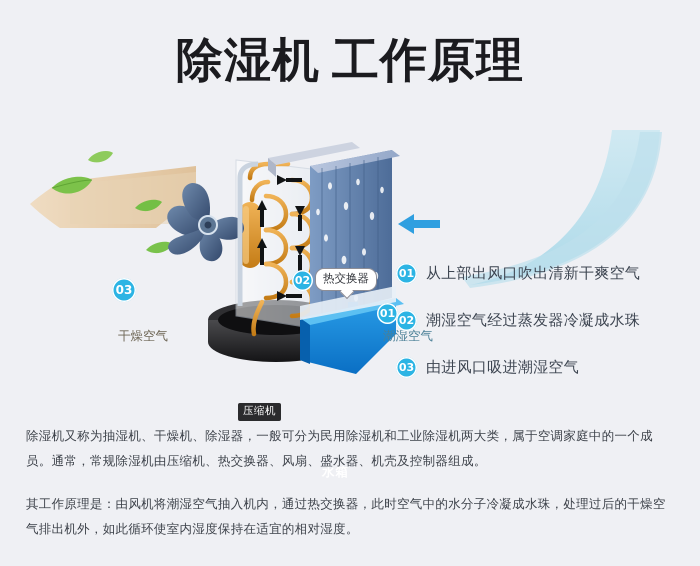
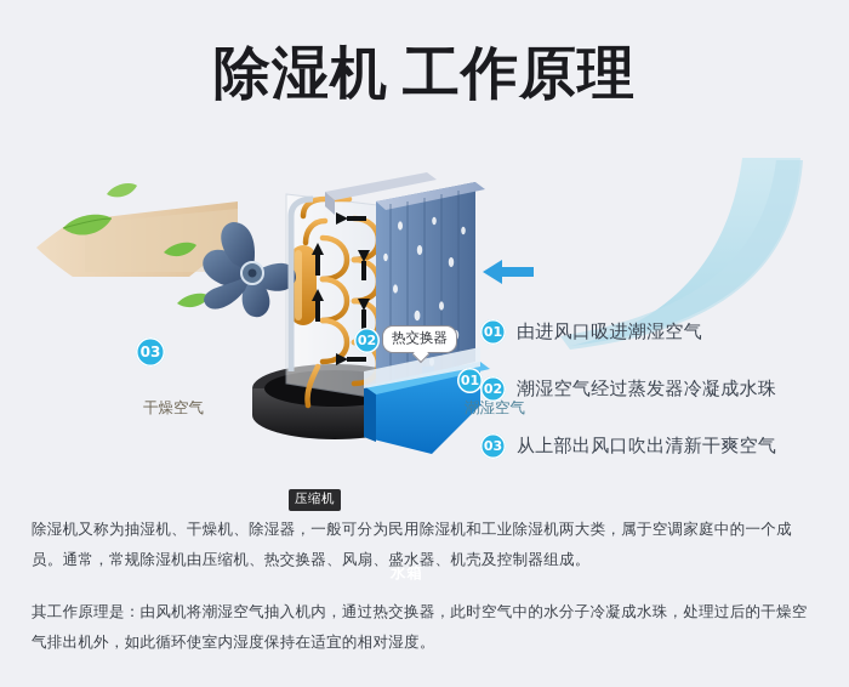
  除湿机 工作原理
  03
  干燥空气
  01
  潮湿空气
  02
  热交换器
  压缩机
  水箱
  01
- 从上部出风口吹出清新干爽空气
+ 由进风口吸进潮湿空气
  02
  潮湿空气经过蒸发器冷凝成水珠
  03
- 由进风口吸进潮湿空气
+ 从上部出风口吹出清新干爽空气
  除湿机又称为抽湿机、干燥机、除湿器，一般可分为民用除湿机和工业除湿机两大类，属于空调家庭中的一个成员。通常，常规除湿机由压缩机、热交换器、风扇、盛水器、机壳及控制器组成。
  其工作原理是：由风机将潮湿空气抽入机内，通过热交换器，此时空气中的水分子冷凝成水珠，处理过后的干燥空气排出机外，如此循环使室内湿度保持在适宜的相对湿度。
